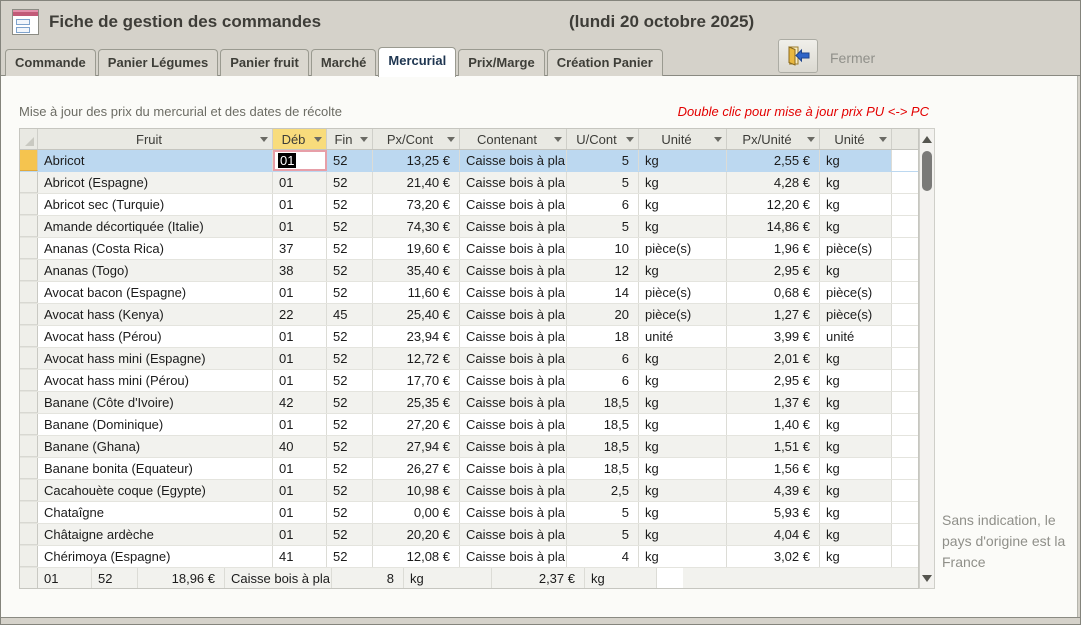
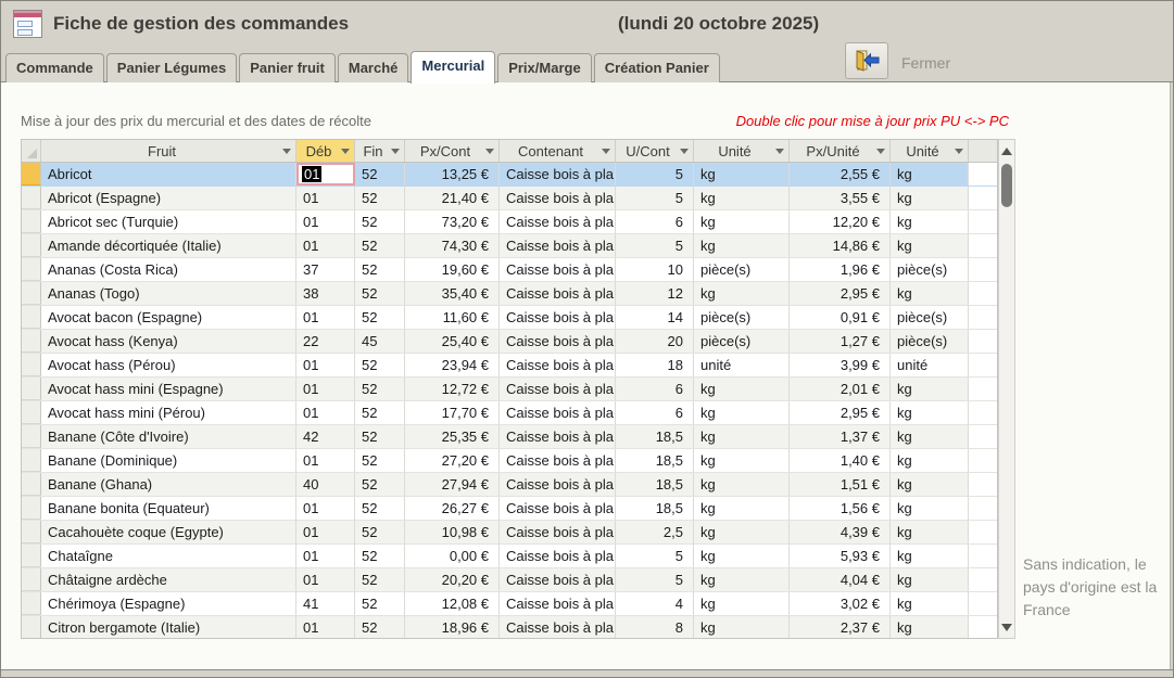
  Fiche de gestion des commandes
  (lundi 20 octobre 2025)
  Commande
  Panier Légumes
  Panier fruit
  Marché
  Mercurial
  Prix/Marge
  Création Panier
  Fermer
  Mise à jour des prix du mercurial et des dates de récolte
  Double clic pour mise à jour prix PU <-> PC
  Fruit
  Déb
  Fin
  Px/Cont
  Contenant
  U/Cont
  Unité
  Px/Unité
  Unité
  Abricot
  01
  52
  13,25 €
  Caisse bois à pla
  5
  kg
  2,55 €
  kg
  Abricot (Espagne)
  01
  52
  21,40 €
  Caisse bois à pla
  5
  kg
- 4,28 €
+ 3,55 €
  kg
  Abricot sec (Turquie)
  01
  52
  73,20 €
  Caisse bois à pla
  6
  kg
  12,20 €
  kg
  Amande décortiquée (Italie)
  01
  52
  74,30 €
  Caisse bois à pla
  5
  kg
  14,86 €
  kg
  Ananas (Costa Rica)
  37
  52
  19,60 €
  Caisse bois à pla
  10
  pièce(s)
  1,96 €
  pièce(s)
  Ananas (Togo)
  38
  52
  35,40 €
  Caisse bois à pla
  12
  kg
  2,95 €
  kg
  Avocat bacon (Espagne)
  01
  52
  11,60 €
  Caisse bois à pla
  14
  pièce(s)
- 0,68 €
+ 0,91 €
  pièce(s)
  Avocat hass (Kenya)
  22
  45
  25,40 €
  Caisse bois à pla
  20
  pièce(s)
  1,27 €
  pièce(s)
  Avocat hass (Pérou)
  01
  52
  23,94 €
  Caisse bois à pla
  18
  unité
  3,99 €
  unité
  Avocat hass mini (Espagne)
  01
  52
  12,72 €
  Caisse bois à pla
  6
  kg
  2,01 €
  kg
  Avocat hass mini (Pérou)
  01
  52
  17,70 €
  Caisse bois à pla
  6
  kg
  2,95 €
  kg
  Banane (Côte d'Ivoire)
  42
  52
  25,35 €
  Caisse bois à pla
  18,5
  kg
  1,37 €
  kg
  Banane (Dominique)
  01
  52
  27,20 €
  Caisse bois à pla
  18,5
  kg
  1,40 €
  kg
  Banane (Ghana)
  40
  52
  27,94 €
  Caisse bois à pla
  18,5
  kg
  1,51 €
  kg
  Banane bonita (Equateur)
  01
  52
  26,27 €
  Caisse bois à pla
  18,5
  kg
  1,56 €
  kg
  Cacahouète coque (Egypte)
  01
  52
  10,98 €
  Caisse bois à pla
  2,5
  kg
  4,39 €
  kg
  Chataîgne
  01
  52
  0,00 €
  Caisse bois à pla
  5
  kg
  5,93 €
  kg
  Châtaigne ardèche
  01
  52
  20,20 €
  Caisse bois à pla
  5
  kg
  4,04 €
  kg
  Chérimoya (Espagne)
  41
  52
  12,08 €
  Caisse bois à pla
  4
  kg
  3,02 €
  kg
+ Citron bergamote (Italie)
  01
  52
  18,96 €
  Caisse bois à pla
  8
  kg
  2,37 €
  kg
  Sans indication, le pays d'origine est la France
